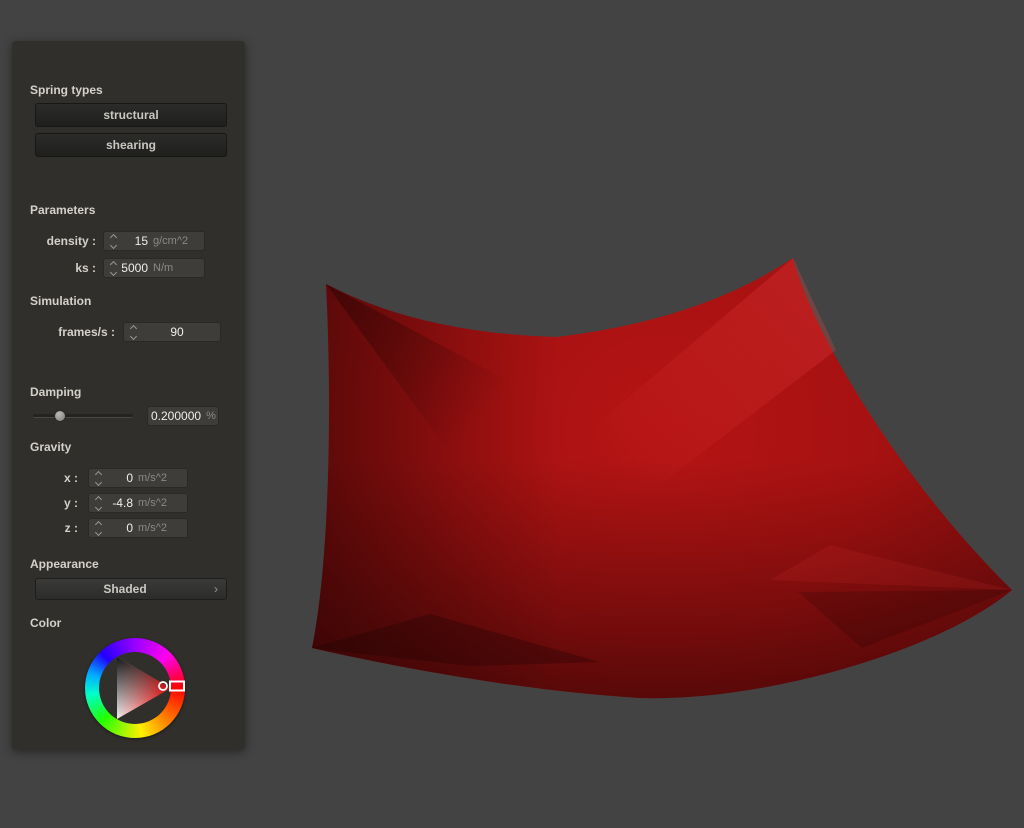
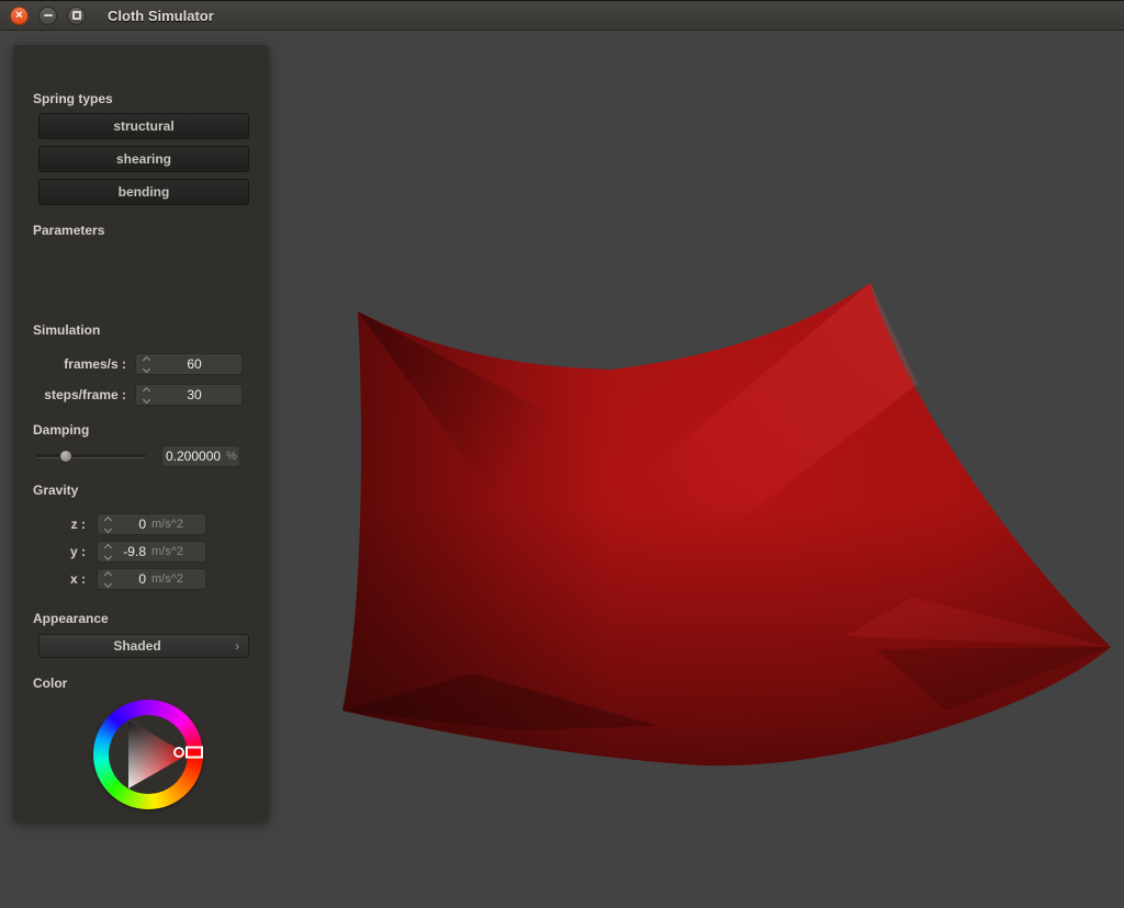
+ ×
+ Cloth Simulator
  Spring types
  structural
  shearing
+ bending
  Parameters
- density :
- 15
- g/cm^2
- ks :
- 5000
- N/m
  Simulation
  frames/s :
- 90
+ 60
+ steps/frame :
+ 30
  Damping
  0.200000
  %
  Gravity
- x :
+ z :
  0
  m/s^2
  y :
- -4.8
+ -9.8
  m/s^2
- z :
+ x :
  0
  m/s^2
  Appearance
  Shaded
  ›
  Color
